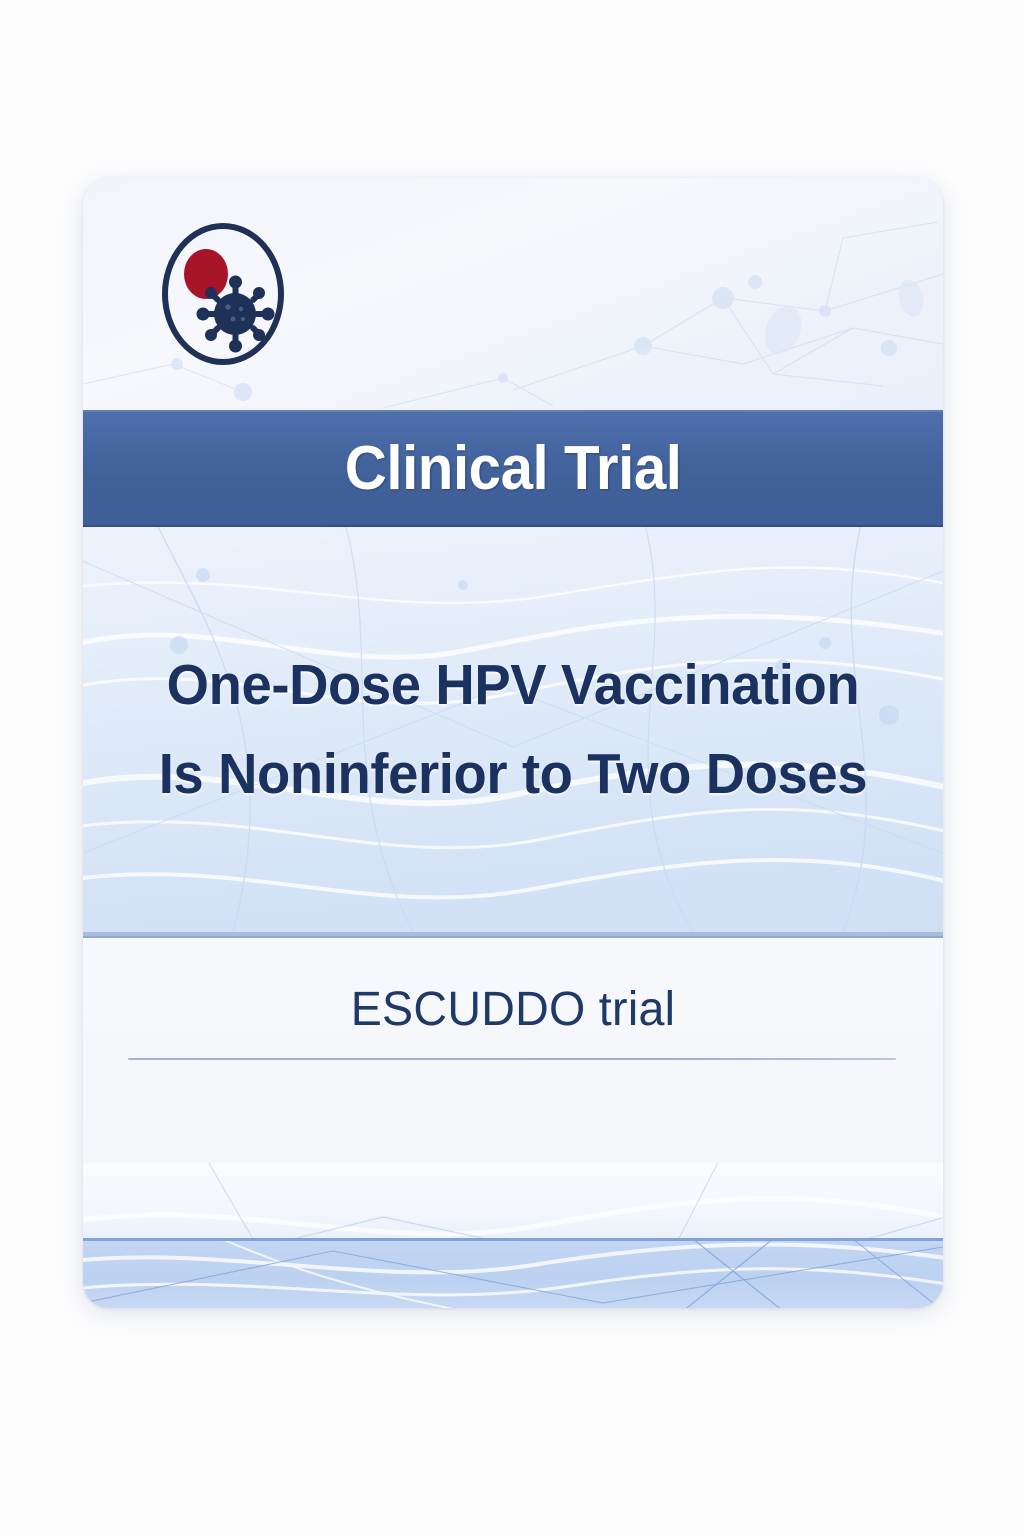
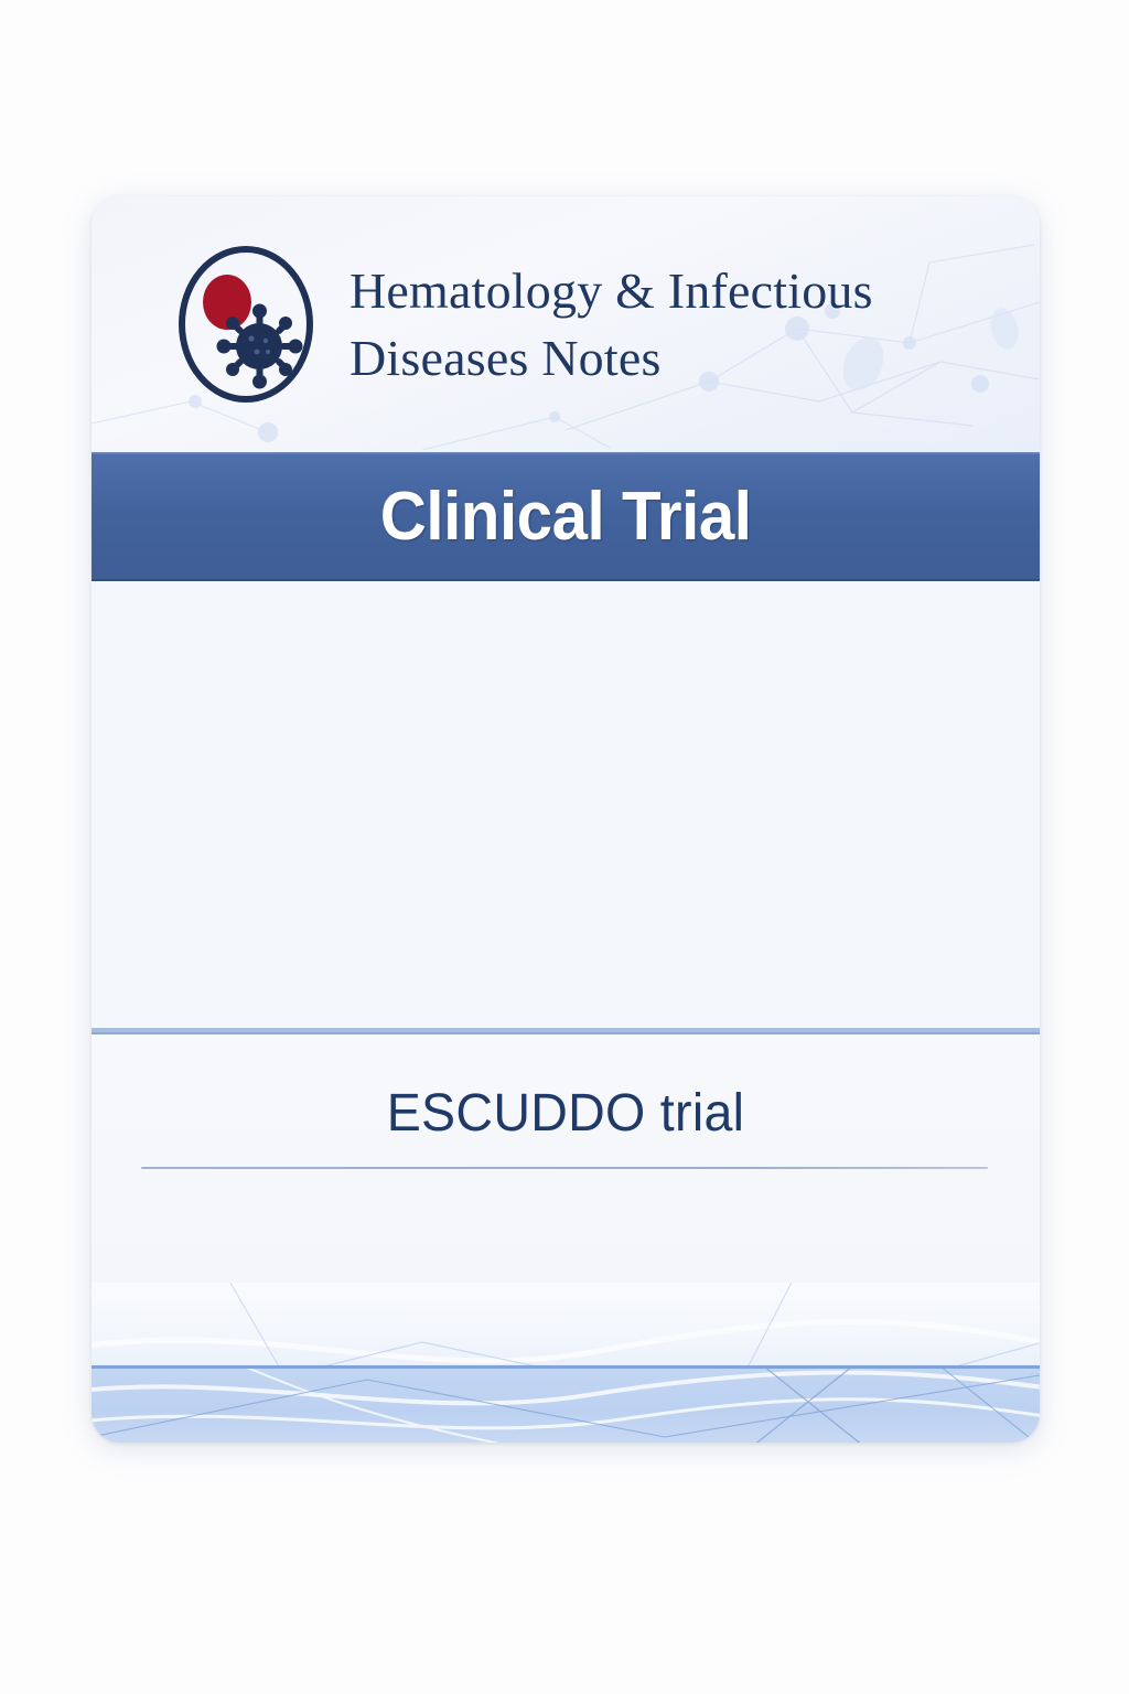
+ Hematology & Infectious
+ Diseases Notes
  Clinical Trial
- One-Dose HPV Vaccination
- Is Noninferior to Two Doses
  ESCUDDO trial
